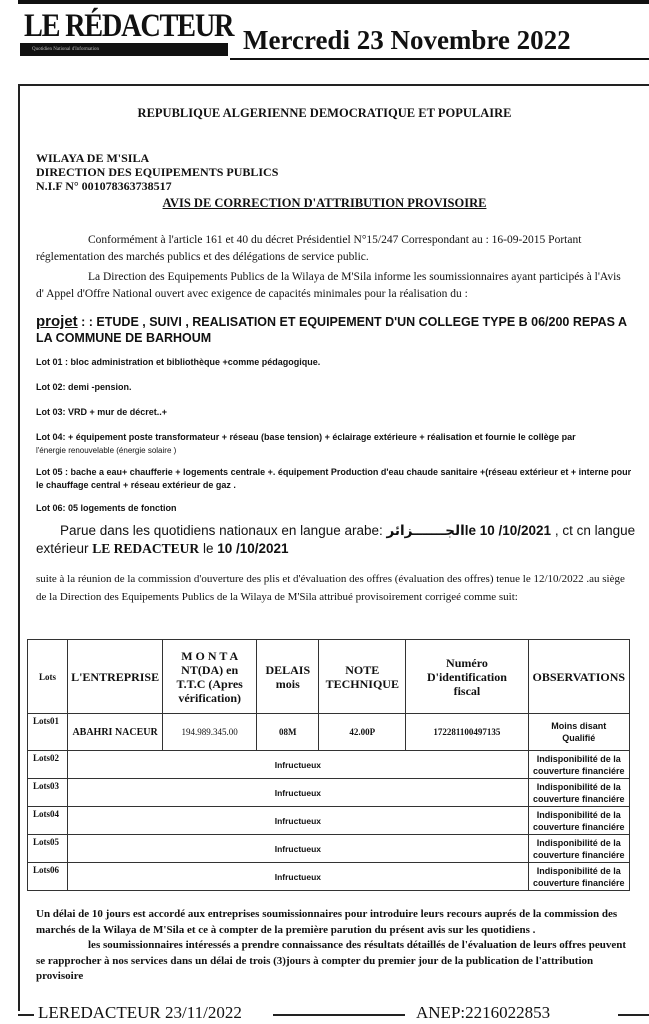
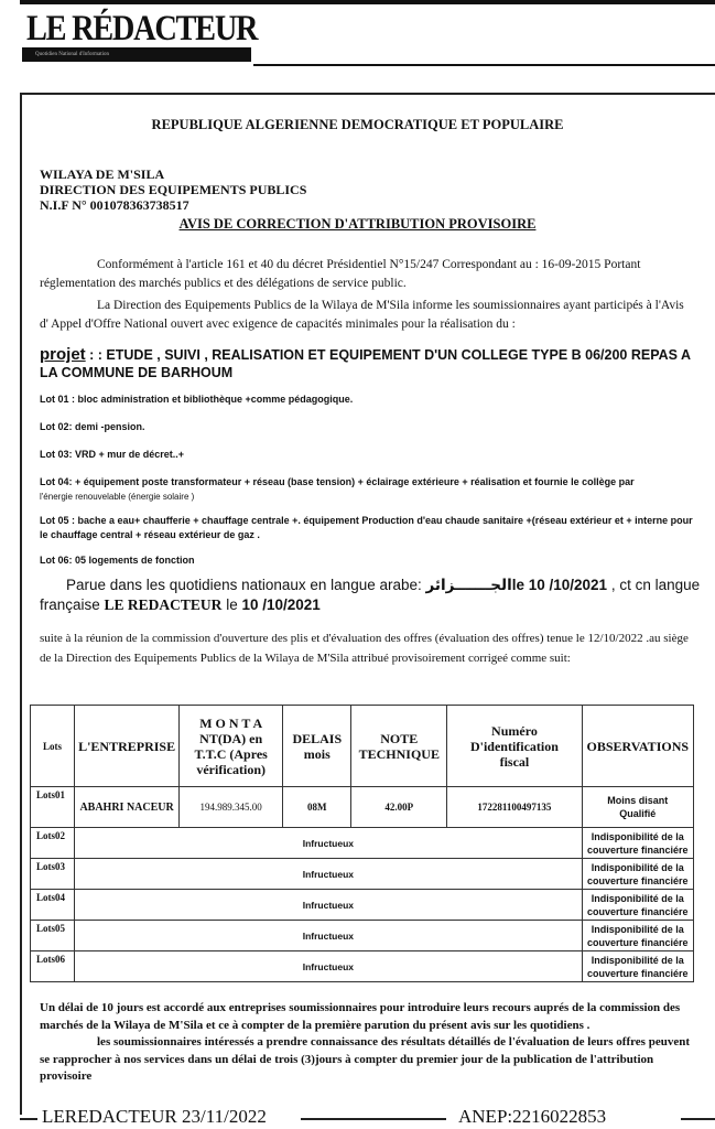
  LE RÉDACTEUR
- Mercredi 23 Novembre 2022
  REPUBLIQUE ALGERIENNE DEMOCRATIQUE ET POPULAIRE
  WILAYA DE M'SILA
  DIRECTION DES EQUIPEMENTS PUBLICS
  N.I.F N° 001078363738517
  AVIS DE CORRECTION D'ATTRIBUTION PROVISOIRE
  Conformément à l'article 161 et 40 du décret Présidentiel N°15/247 Correspondant au : 16-09-2015 Portant réglementation des marchés publics et des délégations de service public.
  La Direction des Equipements Publics de la Wilaya de M'Sila informe les soumissionnaires ayant participés à l'Avis d' Appel d'Offre National ouvert avec exigence de capacités minimales pour la réalisation du :
  projet : : ETUDE , SUIVI , REALISATION ET EQUIPEMENT D'UN COLLEGE TYPE B 06/200 REPAS A LA COMMUNE DE BARHOUM
  Lot 01 : bloc administration et bibliothèque +comme pédagogique.
  Lot 02: demi -pension.
  Lot 03: VRD + mur de décret..+
  Lot 04: + équipement poste transformateur + réseau (base tension) + éclairage extérieure + réalisation et fournie le collège par
  l'énergie renouvelable (énergie solaire )
- Lot 05 : bache a eau+ chaufferie + logements centrale +. équipement Production d'eau chaude sanitaire +(réseau extérieur et + interne pour le chauffage central + réseau extérieur de gaz .
+ Lot 05 : bache a eau+ chaufferie + chauffage centrale +. équipement Production d'eau chaude sanitaire +(réseau extérieur et + interne pour le chauffage central + réseau extérieur de gaz .
  Lot 06: 05 logements de fonction
- Parue dans les quotidiens nationaux en langue arabe: الجـــــــزائر le 10 /10/2021 , ct cn langue extérieur LE REDACTEUR le 10 /10/2021
+ Parue dans les quotidiens nationaux en langue arabe: الجـــــــزائر le 10 /10/2021 , ct cn langue française LE REDACTEUR le 10 /10/2021
  suite à la réunion de la commission d'ouverture des plis et d'évaluation des offres (évaluation des offres) tenue le 12/10/2022 .au siège de la Direction des Equipements Publics de la Wilaya de M'Sila attribué provisoirement corrigeé comme suit:
  Lots	L'ENTREPRISE	M O N T A NT(DA) en T.T.C (Apres vérification)	DELAIS mois	NOTE TECHNIQUE	Numéro D'identification fiscal	OBSERVATIONS
  Lots01	ABAHRI NACEUR	194.989.345.00	08M	42.00P	172281100497135	Moins disant Qualifié
  Lots02	Infructueux	Indisponibilité de la couverture financiére
  Lots03	Infructueux	Indisponibilité de la couverture financiére
  Lots04	Infructueux	Indisponibilité de la couverture financiére
  Lots05	Infructueux	Indisponibilité de la couverture financiére
  Lots06	Infructueux	Indisponibilité de la couverture financiére
  Un délai de 10 jours est accordé aux entreprises soumissionnaires pour introduire leurs recours auprés de la commission des marchés de la Wilaya de M'Sila et ce à compter de la première parution du présent avis sur les quotidiens .
  les soumissionnaires intéressés a prendre connaissance des résultats détaillés de l'évaluation de leurs offres peuvent se rapprocher à nos services dans un délai de trois (3)jours à compter du premier jour de la publication de l'attribution provisoire
  LEREDACTEUR 23/11/2022
  ANEP:2216022853
